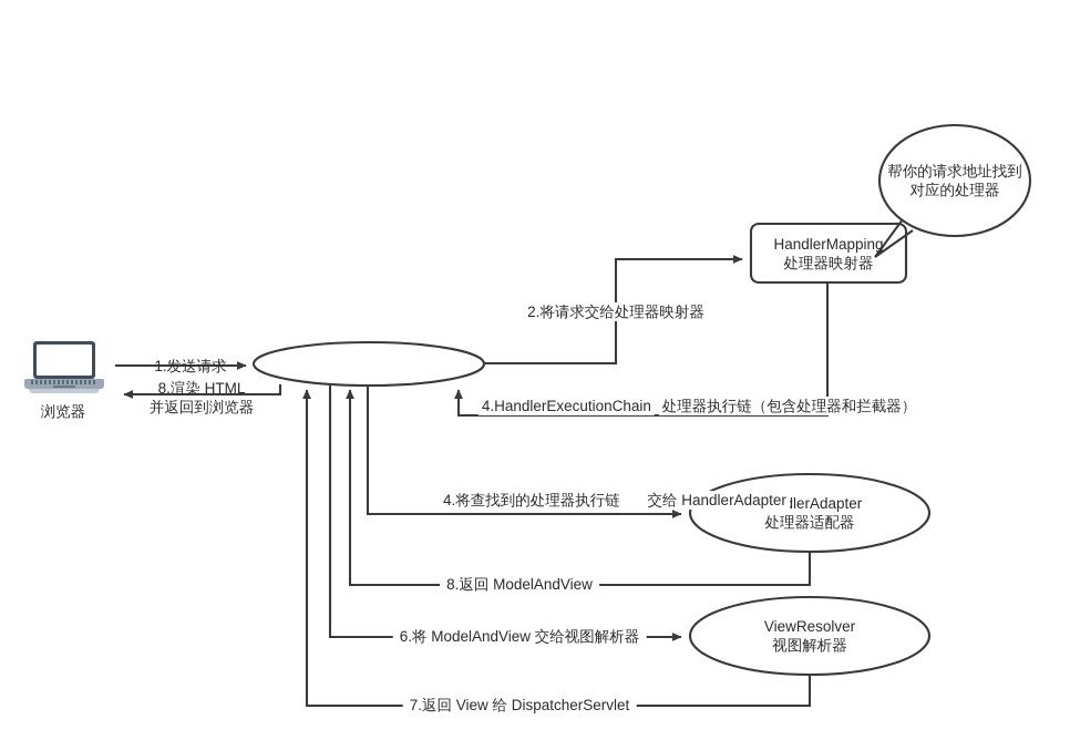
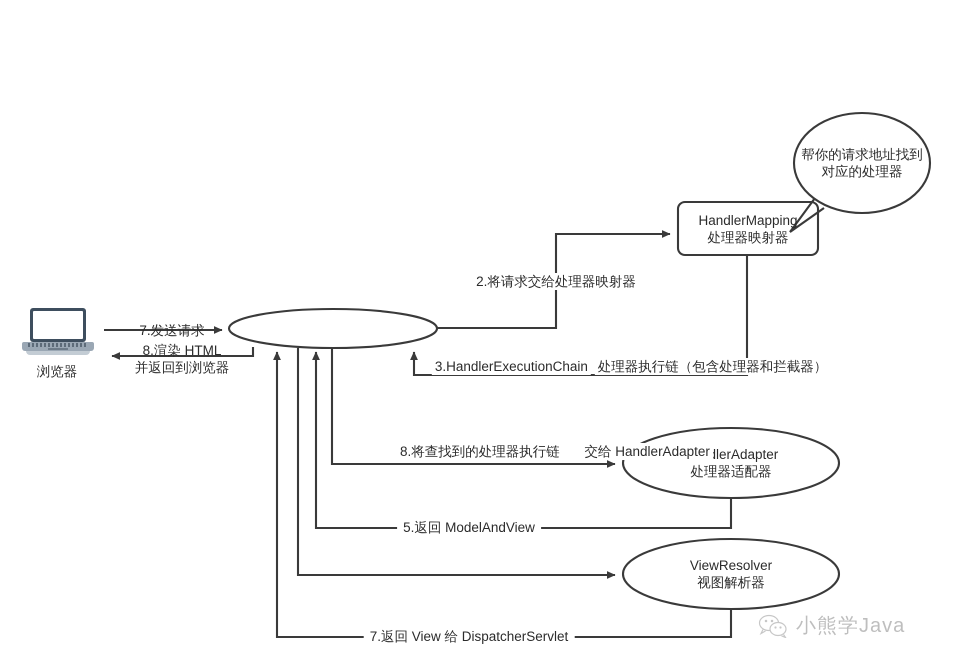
  浏览器
  HandlerMapping
  处理器映射器
  lerAdapter
  处理器适配器
  ViewResolver
  视图解析器
  帮你的请求地址找到
  对应的处理器
- 1.发送请求
+ 7.发送请求
  8.渲染 HTML
  并返回到浏览器
  2.将请求交给处理器映射器
- 4.HandlerExecutionChain 处理器执行链（包含处理器和拦截器）
+ 3.HandlerExecutionChain 处理器执行链（包含处理器和拦截器）
- 4.将查找到的处理器执行链 交给 HandlerAdapter
+ 8.将查找到的处理器执行链 交给 HandlerAdapter
- 8.返回 ModelAndView
+ 5.返回 ModelAndView
- 6.将 ModelAndView 交给视图解析器
  7.返回 View 给 DispatcherServlet
+ 小熊学Java
